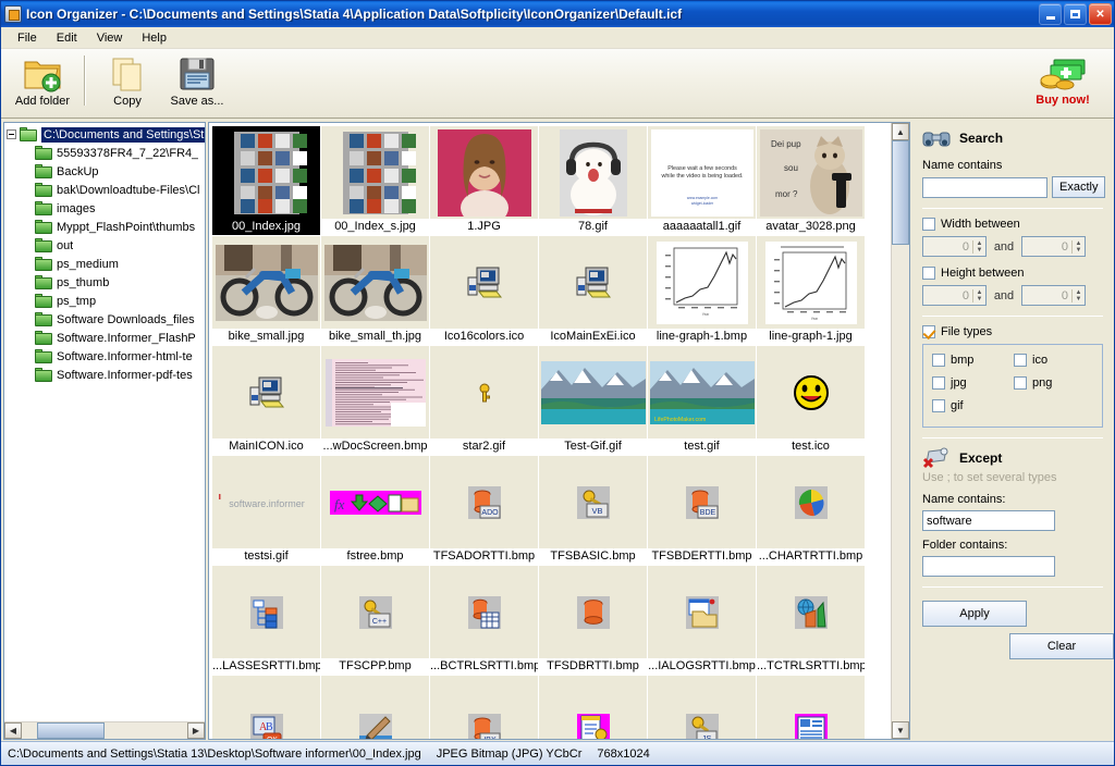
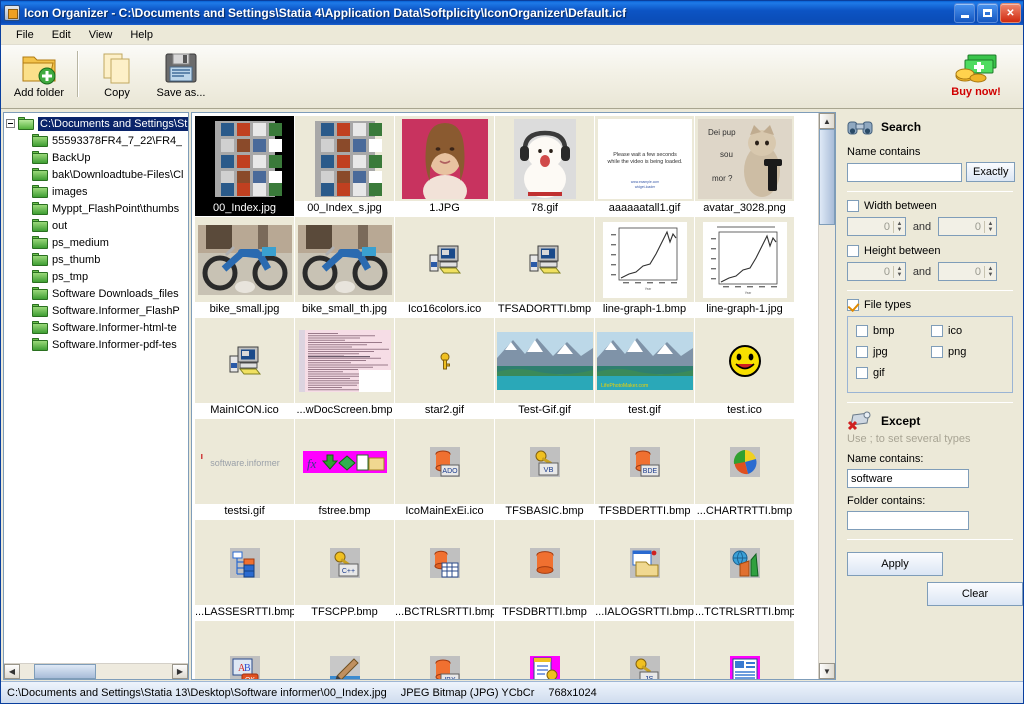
  Icon Organizer - C:\Documents and Settings\Statia 4\Application Data\Softplicity\IconOrganizer\Default.icf
  ✕
  File
  Edit
  View
  Help
  Add folder
  Copy
  Save as...
  Buy now!
  C:\Documents and Settings\St
  55593378FR4_7_22\FR4_
  BackUp
  bak\Downloadtube-Files\Cl
  images
  Myppt_FlashPoint\thumbs
  out
  ps_medium
  ps_thumb
  ps_tmp
  Software Downloads_files
  Software.Informer_FlashP
  Software.Informer-html-te
  Software.Informer-pdf-tes
  ◀
  ▶
  00_Index.jpg
  00_Index_s.jpg
  1.JPG
  78.gif
  aaaaaatall1.gif
  Dei pup
  sou
  mor ?
  avatar_3028.png
  bike_small.jpg
  bike_small_th.jpg
  Ico16colors.ico
- IcoMainExEi.ico
+ TFSADORTTI.bmp
  line-graph-1.bmp
  line-graph-1.jpg
  MainICON.ico
  ...wDocScreen.bmp
  star2.gif
  Test-Gif.gif
  test.gif
  test.ico
  software.informer
  testsi.gif
  fx
  fstree.bmp
- TFSADORTTI.bmp
+ IcoMainExEi.ico
  VB
  TFSBASIC.bmp
  TFSBDERTTI.bmp
  ...CHARTRTTI.bmp
  ...LASSESRTTI.bmp
  TFSCPP.bmp
  ...BCTRLSRTTI.bmp
  TFSDBRTTI.bmp
  ...IALOGSRTTI.bmp
  ...TCTRLSRTTI.bmp
  A
  B
  JS
  ▲
  ▼
  Search
  Name contains
  Exactly
  Width between
  0
  and
  0
  Height between
  0
  and
  0
  File types
  bmp
  ico
  jpg
  png
  gif
  Except
  Use ; to set several types
  Name contains:
  software
  Folder contains:
  Apply Clear
  C:\Documents and Settings\Statia 13\Desktop\Software informer\00_Index.jpg
  JPEG Bitmap (JPG) YCbCr
  768x1024
